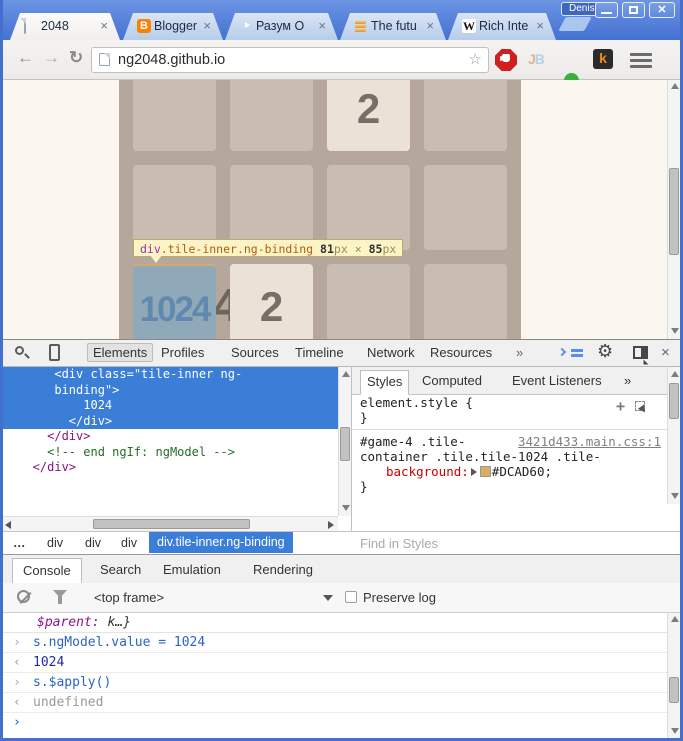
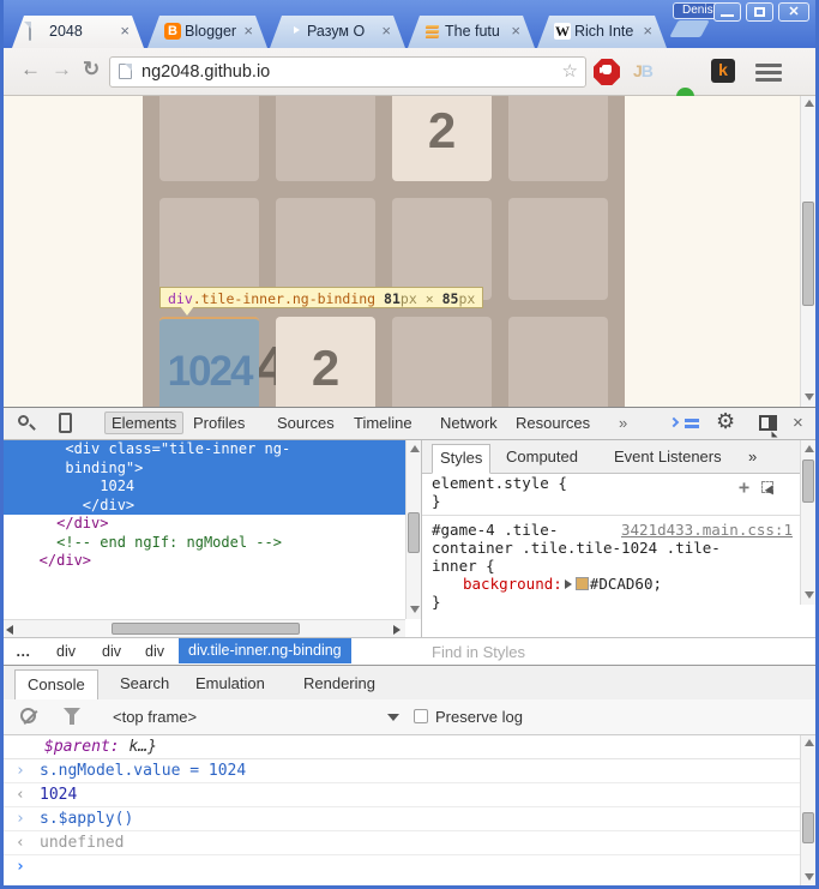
  Denis
  ✕
  2048
  ×
  B
  Blogger
  ×
  Разум О
  ×
  The futu
  ×
  W
  Rich Inte
  ×
  ←
  →
  ↻
  ng2048.github.io
  ☆
  JB
  k
  2
  4
  1024
  2
  div.tile-inner.ng-binding 81px × 85px
  Elements
  Profiles
  Sources
  Timeline
  Network
  Resources
  »
  ⚙
  ×
  <div class="tile-inner ng- binding"> 1024 </div>
  </div> <!-- end ngIf: ngModel --> </div>
  Styles
  Computed
  Event Listeners
  »
  element.style {
  +
  }
  #game-4 .tile-
  3421d433.main.css:1
  container .tile.tile-1024 .tile-
+ inner {
  background: #DCAD60;
  }
  …
  div
  div
  div
  div.tile-inner.ng-binding
  Find in Styles
  Console
  Search
  Emulation
  Rendering
  <top frame>
  Preserve log
  $parent: k…}
  ›
  s.ngModel.value = 1024
  ‹
  1024
  ›
  s.$apply()
  ‹
  undefined
  ›
